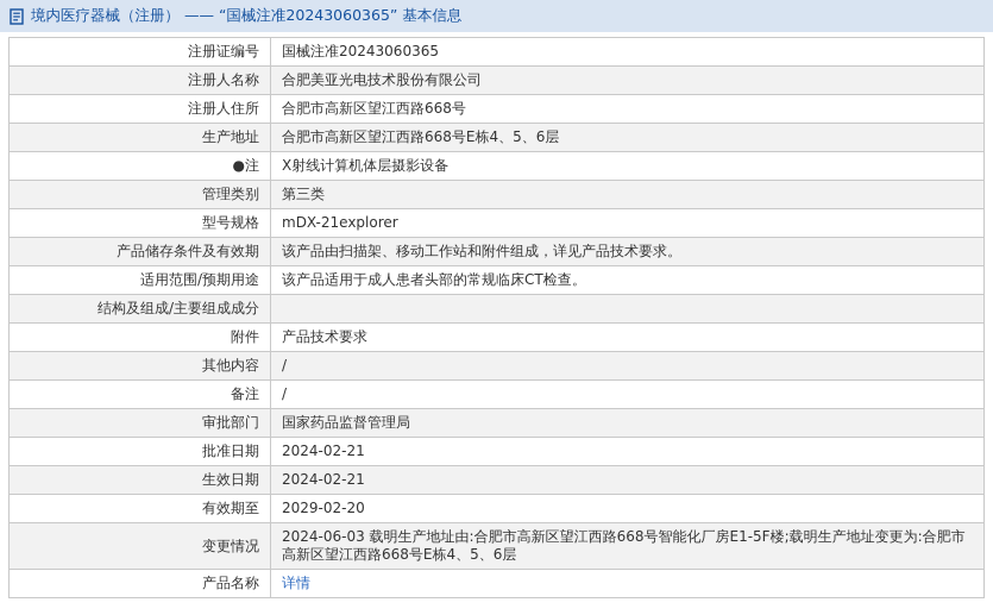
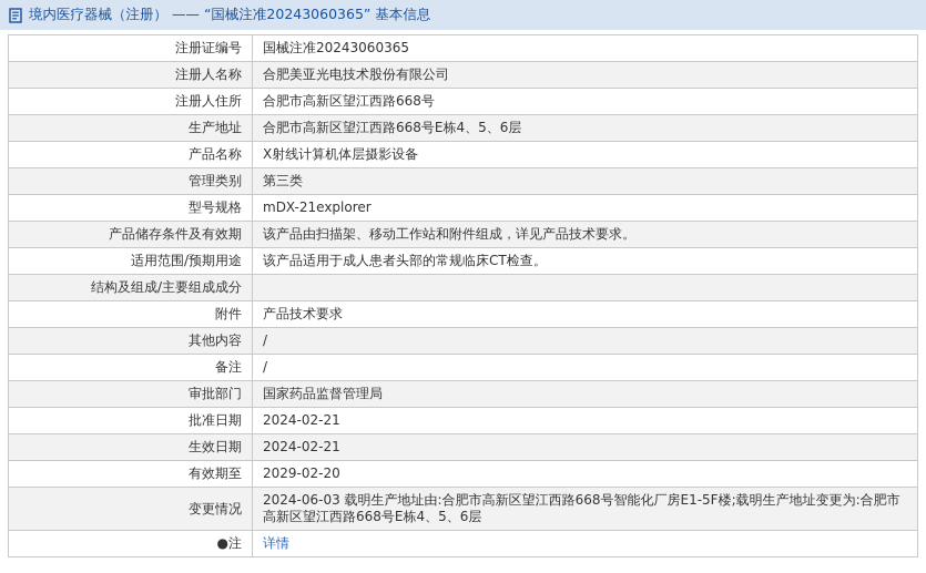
  境内医疗器械（注册） —— “国械注准20243060365” 基本信息
  注册证编号	国械注准20243060365
  注册人名称	合肥美亚光电技术股份有限公司
  注册人住所	合肥市高新区望江西路668号
  生产地址	合肥市高新区望江西路668号E栋4、5、6层
- ●注	X射线计算机体层摄影设备
+ 产品名称	X射线计算机体层摄影设备
  管理类别	第三类
  型号规格	mDX-21explorer
  产品储存条件及有效期	该产品由扫描架、移动工作站和附件组成，详见产品技术要求。
  适用范围/预期用途	该产品适用于成人患者头部的常规临床CT检查。
  结构及组成/主要组成成分
  附件	产品技术要求
  其他内容	/
  备注	/
  审批部门	国家药品监督管理局
  批准日期	2024-02-21
  生效日期	2024-02-21
  有效期至	2029-02-20
  变更情况	2024-06-03 载明生产地址由:合肥市高新区望江西路668号智能化厂房E1-5F楼;载明生产地址变更为:合肥市高新区望江西路668号E栋4、5、6层
- 产品名称	详情
+ ●注	详情
